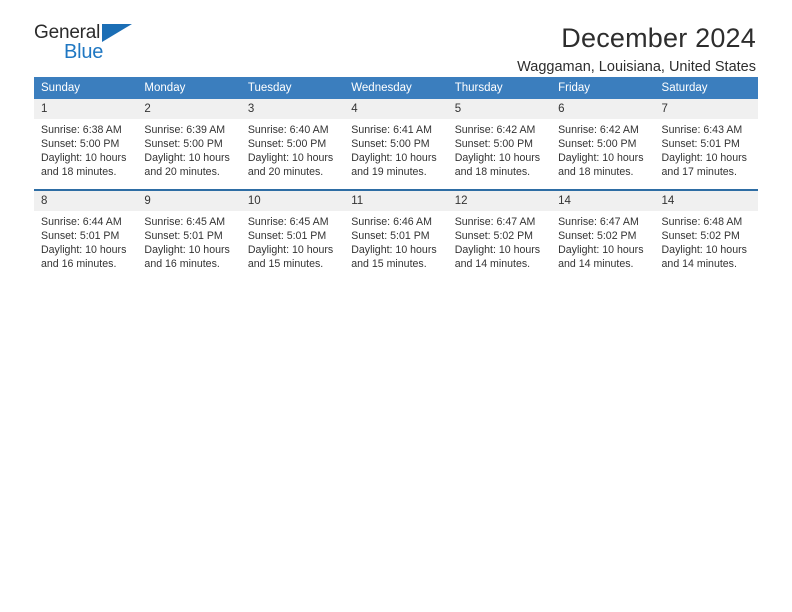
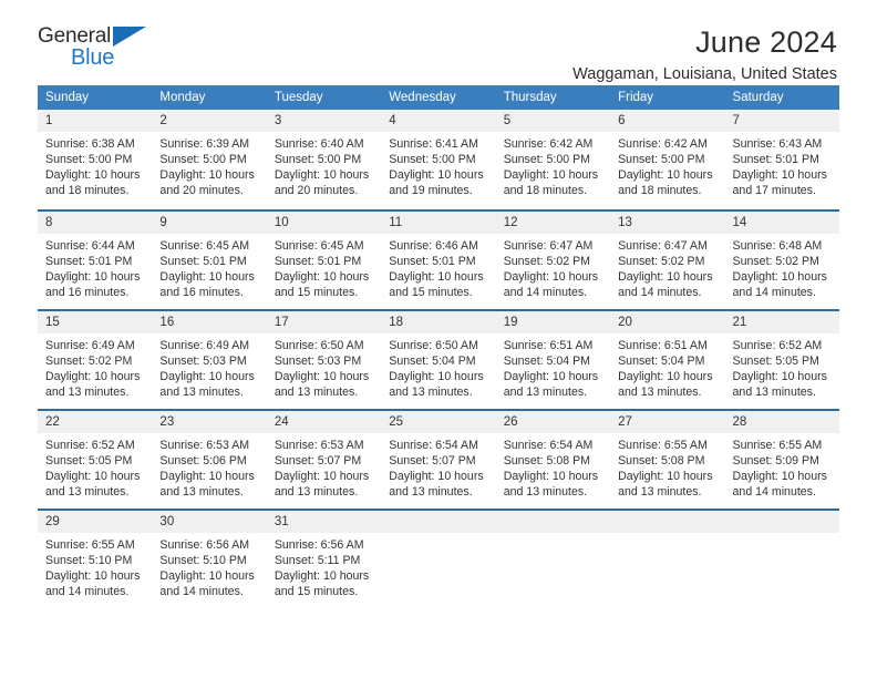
  General
  Blue
- December 2024
+ June 2024
  Waggaman, Louisiana, United States
  Sunday	Monday	Tuesday	Wednesday	Thursday	Friday	Saturday
  1Sunrise: 6:38 AMSunset: 5:00 PMDaylight: 10 hoursand 18 minutes.	2Sunrise: 6:39 AMSunset: 5:00 PMDaylight: 10 hoursand 20 minutes.	3Sunrise: 6:40 AMSunset: 5:00 PMDaylight: 10 hoursand 20 minutes.	4Sunrise: 6:41 AMSunset: 5:00 PMDaylight: 10 hoursand 19 minutes.	5Sunrise: 6:42 AMSunset: 5:00 PMDaylight: 10 hoursand 18 minutes.	6Sunrise: 6:42 AMSunset: 5:00 PMDaylight: 10 hoursand 18 minutes.	7Sunrise: 6:43 AMSunset: 5:01 PMDaylight: 10 hoursand 17 minutes.
- 8Sunrise: 6:44 AMSunset: 5:01 PMDaylight: 10 hoursand 16 minutes.	9Sunrise: 6:45 AMSunset: 5:01 PMDaylight: 10 hoursand 16 minutes.	10Sunrise: 6:45 AMSunset: 5:01 PMDaylight: 10 hoursand 15 minutes.	11Sunrise: 6:46 AMSunset: 5:01 PMDaylight: 10 hoursand 15 minutes.	12Sunrise: 6:47 AMSunset: 5:02 PMDaylight: 10 hoursand 14 minutes.	14Sunrise: 6:47 AMSunset: 5:02 PMDaylight: 10 hoursand 14 minutes.	14Sunrise: 6:48 AMSunset: 5:02 PMDaylight: 10 hoursand 14 minutes.
+ 8Sunrise: 6:44 AMSunset: 5:01 PMDaylight: 10 hoursand 16 minutes.	9Sunrise: 6:45 AMSunset: 5:01 PMDaylight: 10 hoursand 16 minutes.	10Sunrise: 6:45 AMSunset: 5:01 PMDaylight: 10 hoursand 15 minutes.	11Sunrise: 6:46 AMSunset: 5:01 PMDaylight: 10 hoursand 15 minutes.	12Sunrise: 6:47 AMSunset: 5:02 PMDaylight: 10 hoursand 14 minutes.	13Sunrise: 6:47 AMSunset: 5:02 PMDaylight: 10 hoursand 14 minutes.	14Sunrise: 6:48 AMSunset: 5:02 PMDaylight: 10 hoursand 14 minutes.
+ 15Sunrise: 6:49 AMSunset: 5:02 PMDaylight: 10 hoursand 13 minutes.	16Sunrise: 6:49 AMSunset: 5:03 PMDaylight: 10 hoursand 13 minutes.	17Sunrise: 6:50 AMSunset: 5:03 PMDaylight: 10 hoursand 13 minutes.	18Sunrise: 6:50 AMSunset: 5:04 PMDaylight: 10 hoursand 13 minutes.	19Sunrise: 6:51 AMSunset: 5:04 PMDaylight: 10 hoursand 13 minutes.	20Sunrise: 6:51 AMSunset: 5:04 PMDaylight: 10 hoursand 13 minutes.	21Sunrise: 6:52 AMSunset: 5:05 PMDaylight: 10 hoursand 13 minutes.
+ 22Sunrise: 6:52 AMSunset: 5:05 PMDaylight: 10 hoursand 13 minutes.	23Sunrise: 6:53 AMSunset: 5:06 PMDaylight: 10 hoursand 13 minutes.	24Sunrise: 6:53 AMSunset: 5:07 PMDaylight: 10 hoursand 13 minutes.	25Sunrise: 6:54 AMSunset: 5:07 PMDaylight: 10 hoursand 13 minutes.	26Sunrise: 6:54 AMSunset: 5:08 PMDaylight: 10 hoursand 13 minutes.	27Sunrise: 6:55 AMSunset: 5:08 PMDaylight: 10 hoursand 13 minutes.	28Sunrise: 6:55 AMSunset: 5:09 PMDaylight: 10 hoursand 14 minutes.
+ 29Sunrise: 6:55 AMSunset: 5:10 PMDaylight: 10 hoursand 14 minutes.	30Sunrise: 6:56 AMSunset: 5:10 PMDaylight: 10 hoursand 14 minutes.	31Sunrise: 6:56 AMSunset: 5:11 PMDaylight: 10 hoursand 15 minutes.
